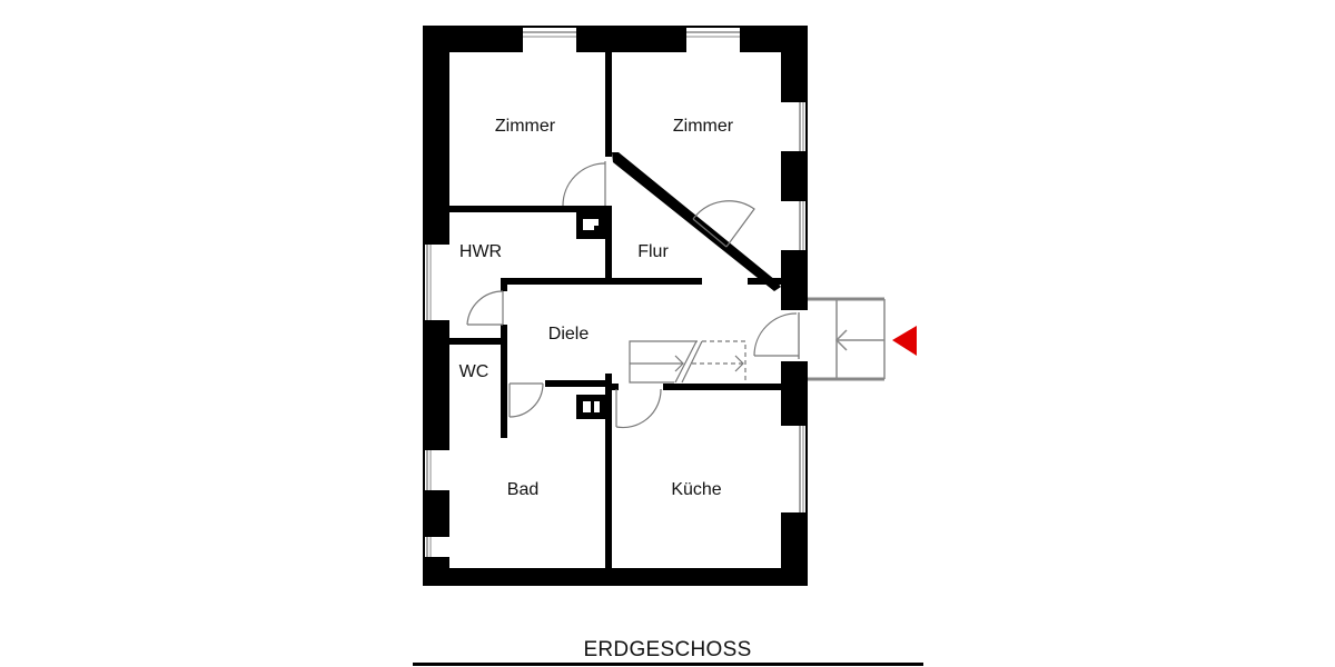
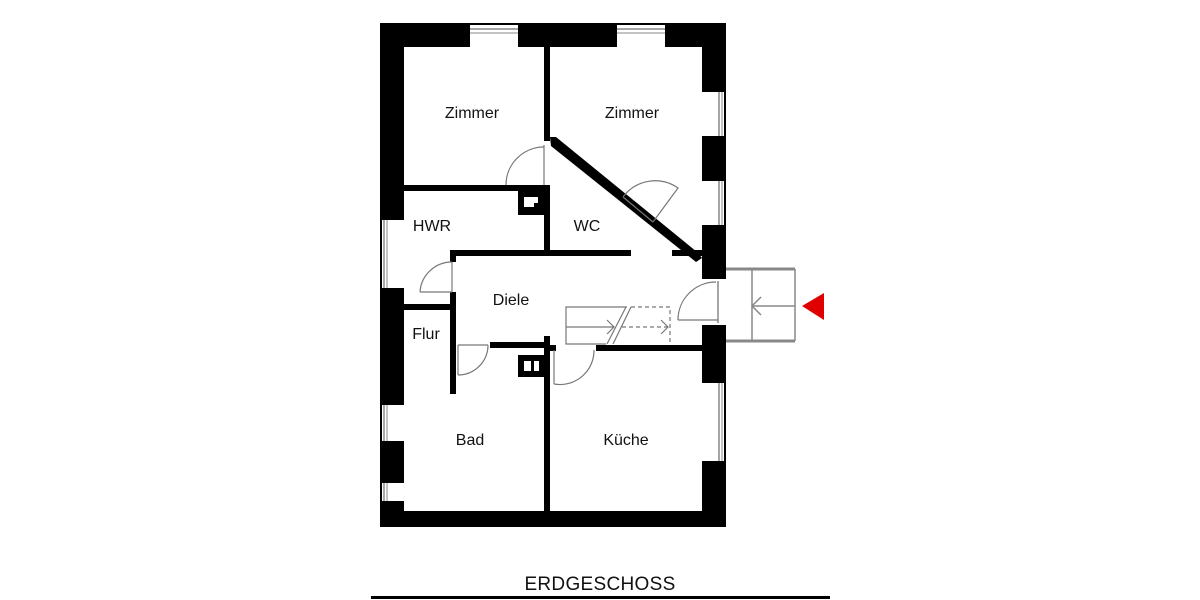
  Zimmer
  Zimmer
  HWR
- Flur
+ WC
  Diele
- WC
+ Flur
  Bad
  Küche
  ERDGESCHOSS
